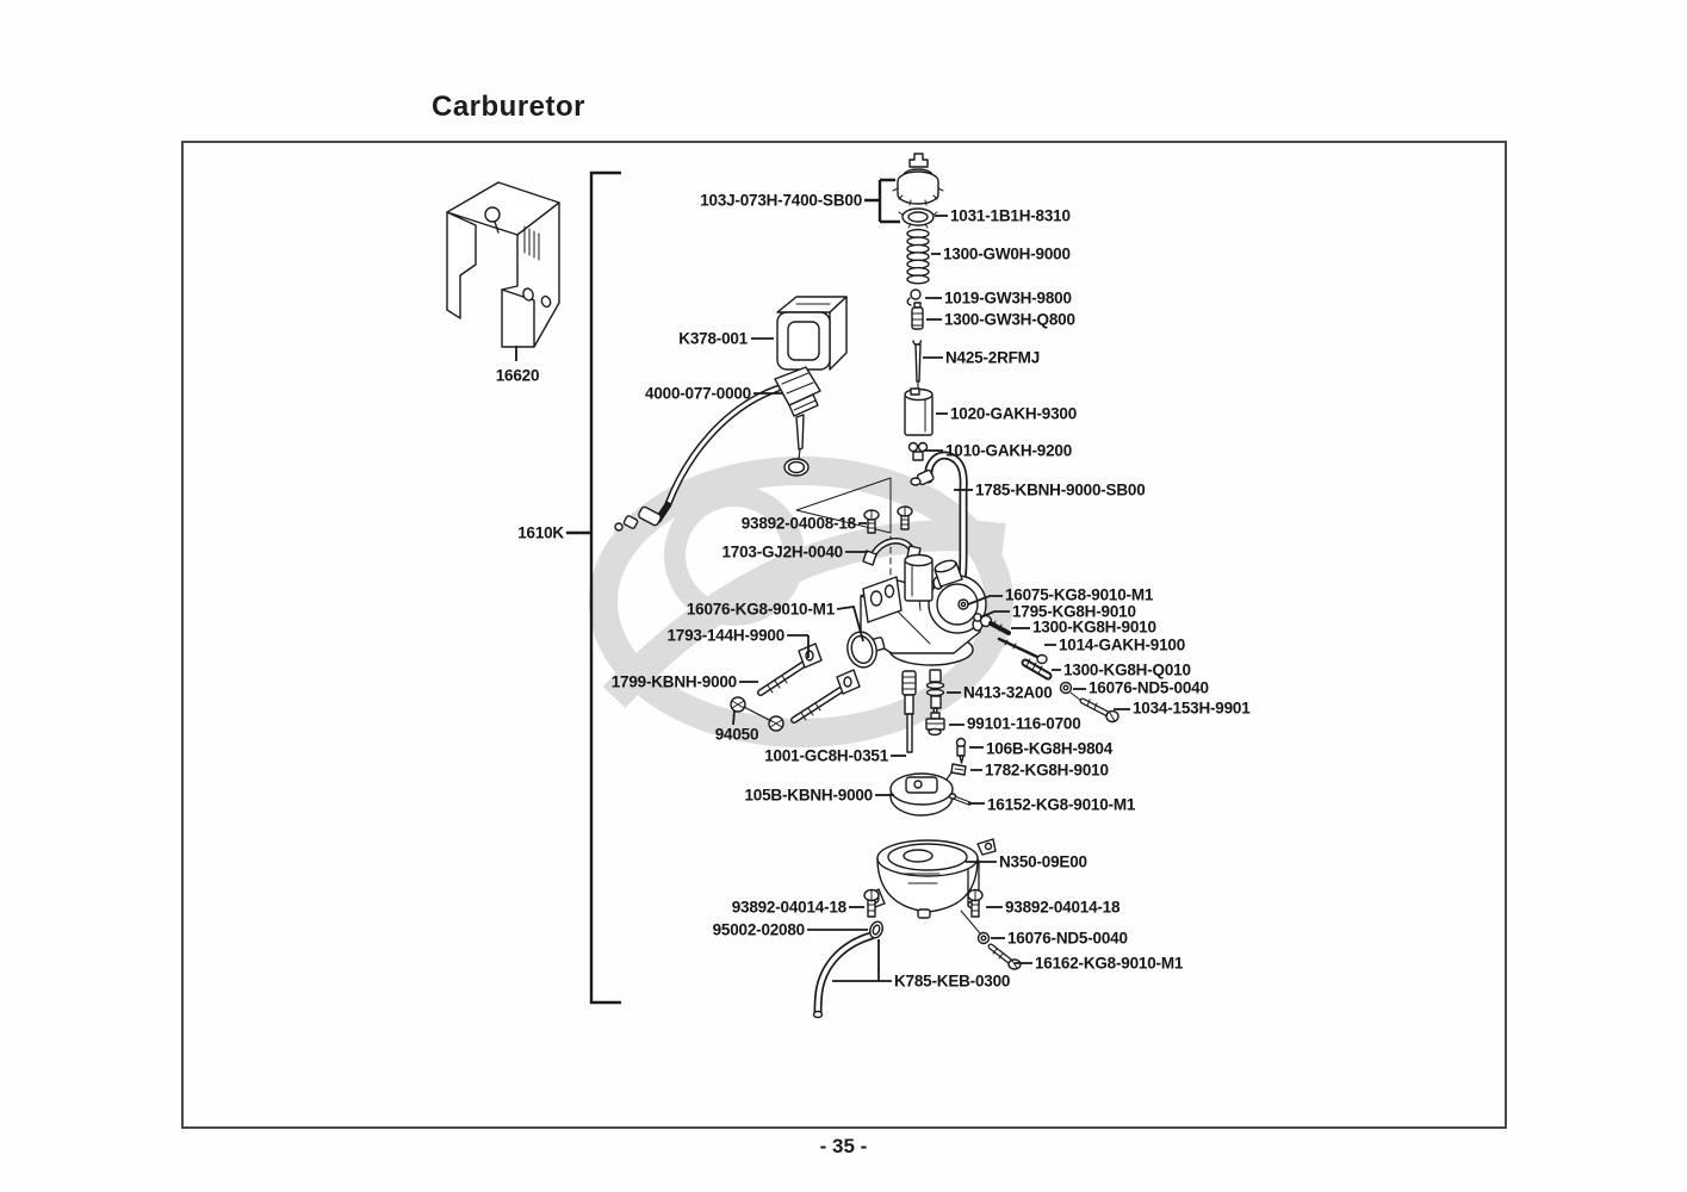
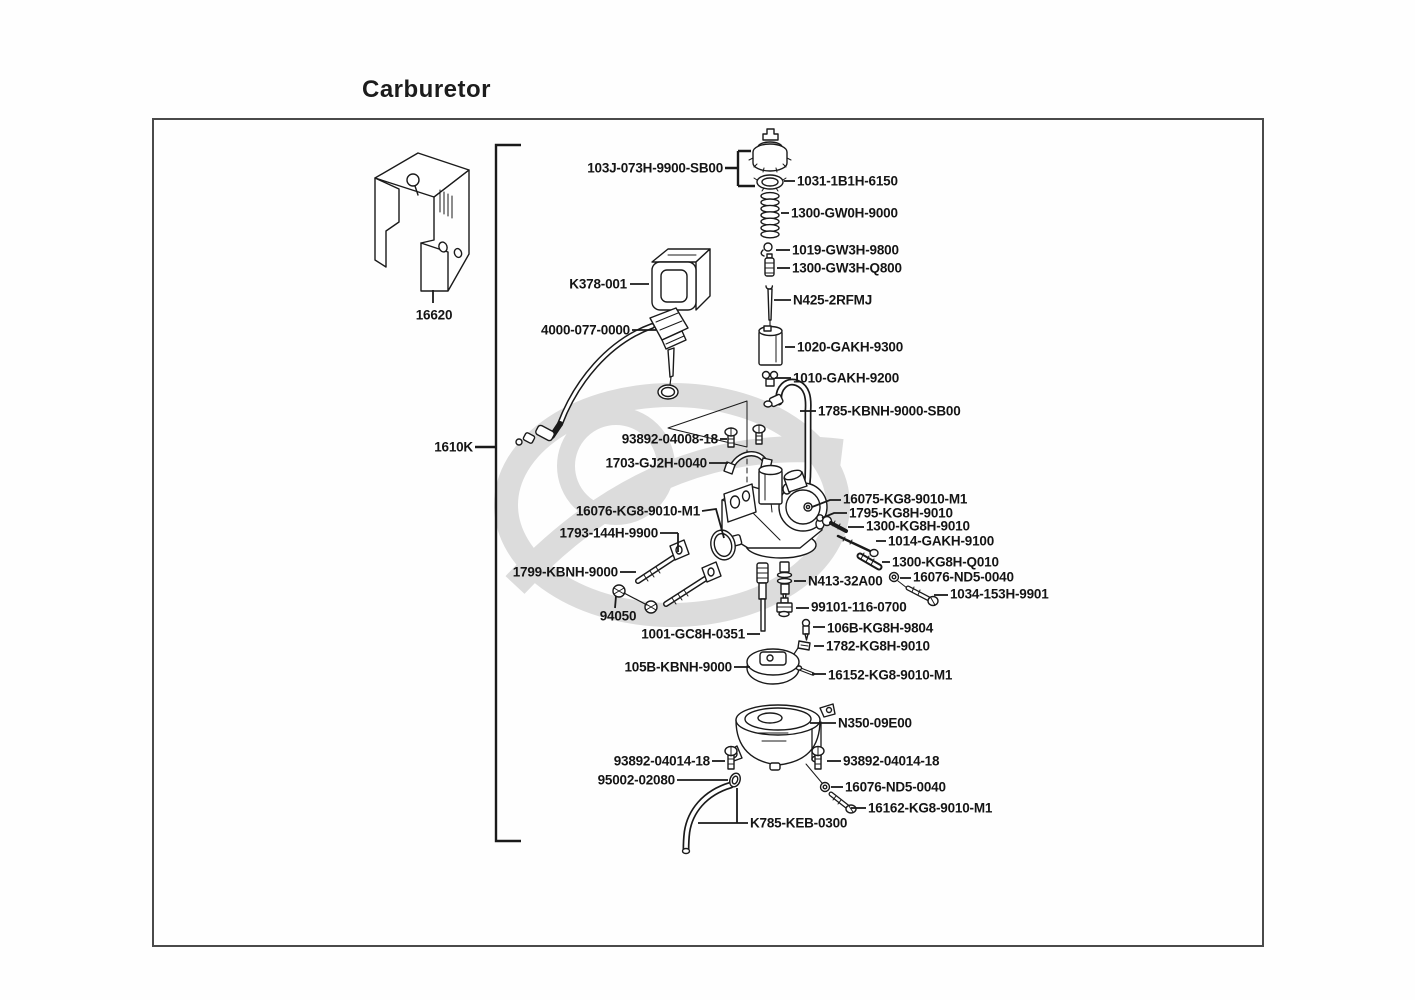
  Carburetor
  16620
- 103J-073H-7400-SB00
+ 103J-073H-9900-SB00
- 1031-1B1H-8310
+ 1031-1B1H-6150
  1300-GW0H-9000
  1019-GW3H-9800
  1300-GW3H-Q800
  K378-001
  N425-2RFMJ
  4000-077-0000
  1020-GAKH-9300
  1010-GAKH-9200
  1785-KBNH-9000-SB00
  1610K
  93892-04008-18
  1703-GJ2H-0040
  16075-KG8-9010-M1
  16076-KG8-9010-M1
  1795-KG8H-9010
  1300-KG8H-9010
  1793-144H-9900
  1014-GAKH-9100
  1300-KG8H-Q010
  1799-KBNH-9000
  16076-ND5-0040
  N413-32A00
  1034-153H-9901
  94050
  99101-116-0700
  106B-KG8H-9804
  1001-GC8H-0351
  1782-KG8H-9010
  105B-KBNH-9000
  16152-KG8-9010-M1
  N350-09E00
  93892-04014-18
  93892-04014-18
  95002-02080
  16076-ND5-0040
  16162-KG8-9010-M1
  K785-KEB-0300
- - 35 -
